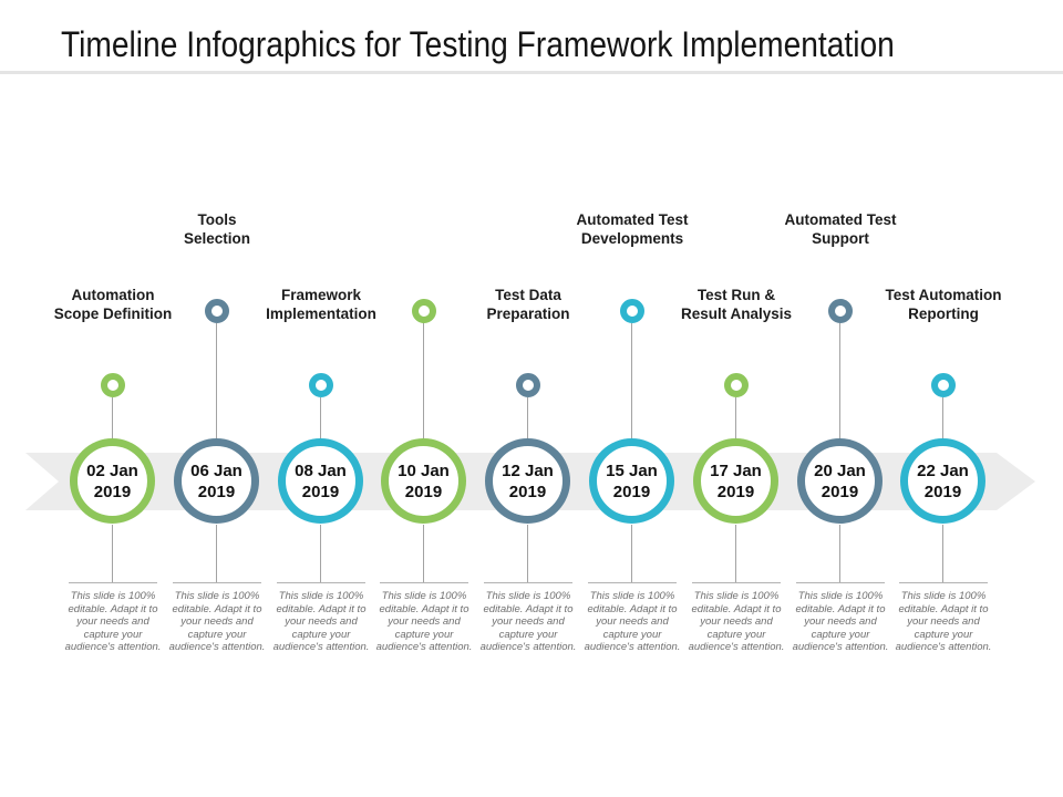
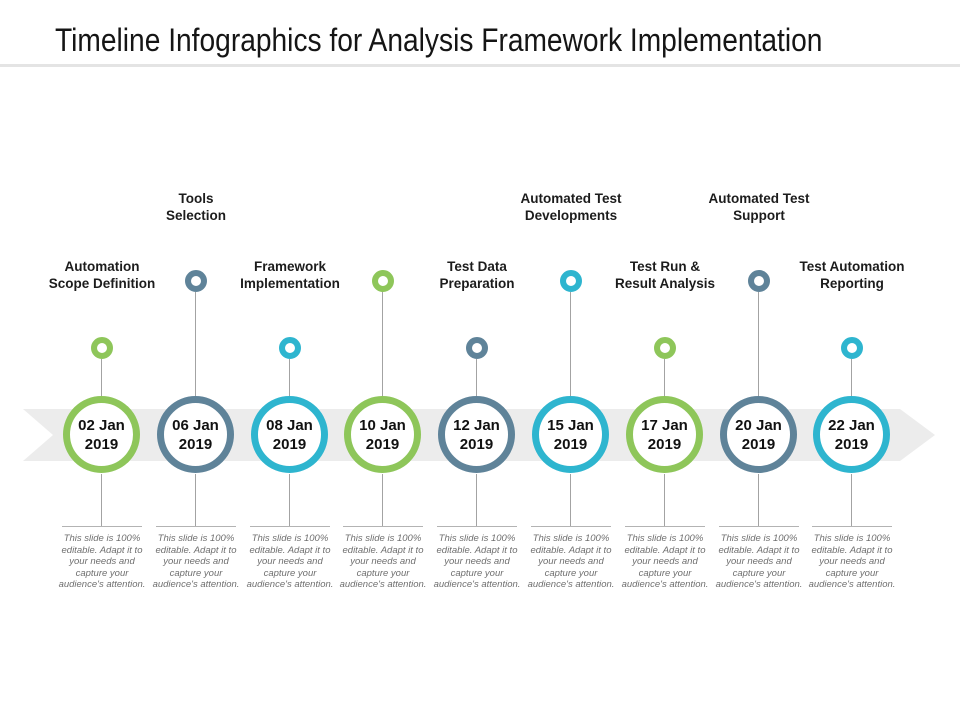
- Timeline Infographics for Testing Framework Implementation
+ Timeline Infographics for Analysis Framework Implementation
  Automation
  Scope Definition
  02 Jan
  2019
  This slide is 100% editable. Adapt it to your needs and capture your audience's attention.
  Tools
  Selection
  06 Jan
  2019
  This slide is 100% editable. Adapt it to your needs and capture your audience's attention.
  Framework
  Implementation
  08 Jan
  2019
  This slide is 100% editable. Adapt it to your needs and capture your audience's attention.
  10 Jan
  2019
  This slide is 100% editable. Adapt it to your needs and capture your audience's attention.
  Test Data
  Preparation
  12 Jan
  2019
  This slide is 100% editable. Adapt it to your needs and capture your audience's attention.
  Automated Test
  Developments
  15 Jan
  2019
  This slide is 100% editable. Adapt it to your needs and capture your audience's attention.
  Test Run &
  Result Analysis
  17 Jan
  2019
  This slide is 100% editable. Adapt it to your needs and capture your audience's attention.
  Automated Test
  Support
  20 Jan
  2019
  This slide is 100% editable. Adapt it to your needs and capture your audience's attention.
  Test Automation
  Reporting
  22 Jan
  2019
  This slide is 100% editable. Adapt it to your needs and capture your audience's attention.
